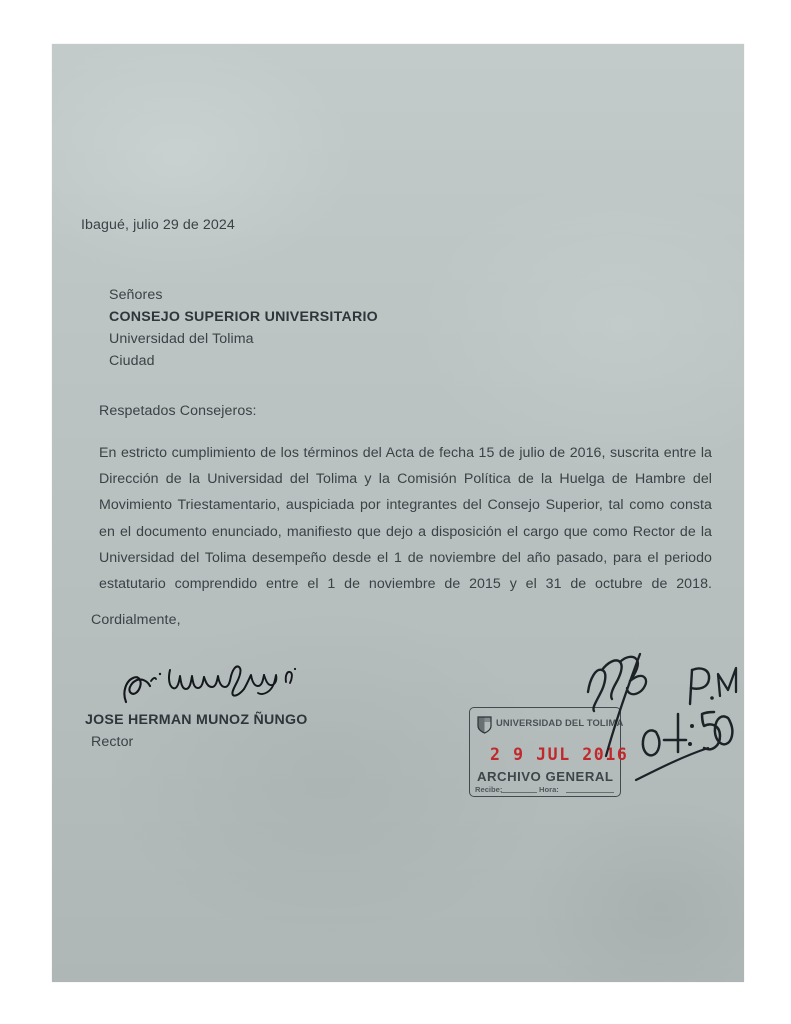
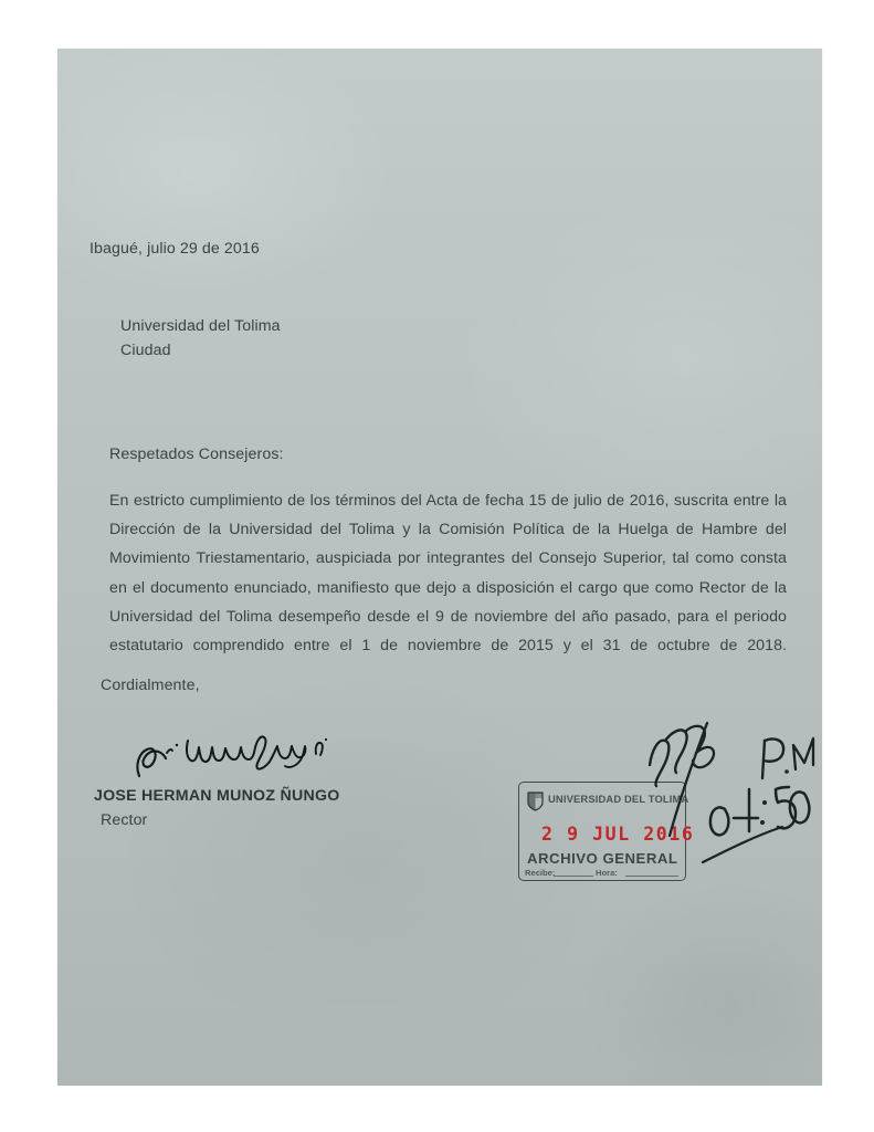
- Ibagué, julio 29 de 2024
+ Ibagué, julio 29 de 2016
- Señores
- CONSEJO SUPERIOR UNIVERSITARIO
  Universidad del Tolima
  Ciudad
  Respetados Consejeros:
- En estricto cumplimiento de los términos del Acta de fecha 15 de julio de 2016, suscrita entre la Dirección de la Universidad del Tolima y la Comisión Política de la Huelga de Hambre del Movimiento Triestamentario, auspiciada por integrantes del Consejo Superior, tal como consta en el documento enunciado, manifiesto que dejo a disposición el cargo que como Rector de la Universidad del Tolima desempeño desde el 1 de noviembre del año pasado, para el periodo estatutario comprendido entre el 1 de noviembre de 2015 y el 31 de octubre de 2018.
+ En estricto cumplimiento de los términos del Acta de fecha 15 de julio de 2016, suscrita entre la Dirección de la Universidad del Tolima y la Comisión Política de la Huelga de Hambre del Movimiento Triestamentario, auspiciada por integrantes del Consejo Superior, tal como consta en el documento enunciado, manifiesto que dejo a disposición el cargo que como Rector de la Universidad del Tolima desempeño desde el 9 de noviembre del año pasado, para el periodo estatutario comprendido entre el 1 de noviembre de 2015 y el 31 de octubre de 2018.
  Cordialmente,
  JOSE HERMAN MUNOZ ÑUNGO
  Rector
  UNIVERSIDAD DEL TOLIMA
  2 9 JUL 2016
  ARCHIVO GENERAL
  Recibe:
  Hora:
